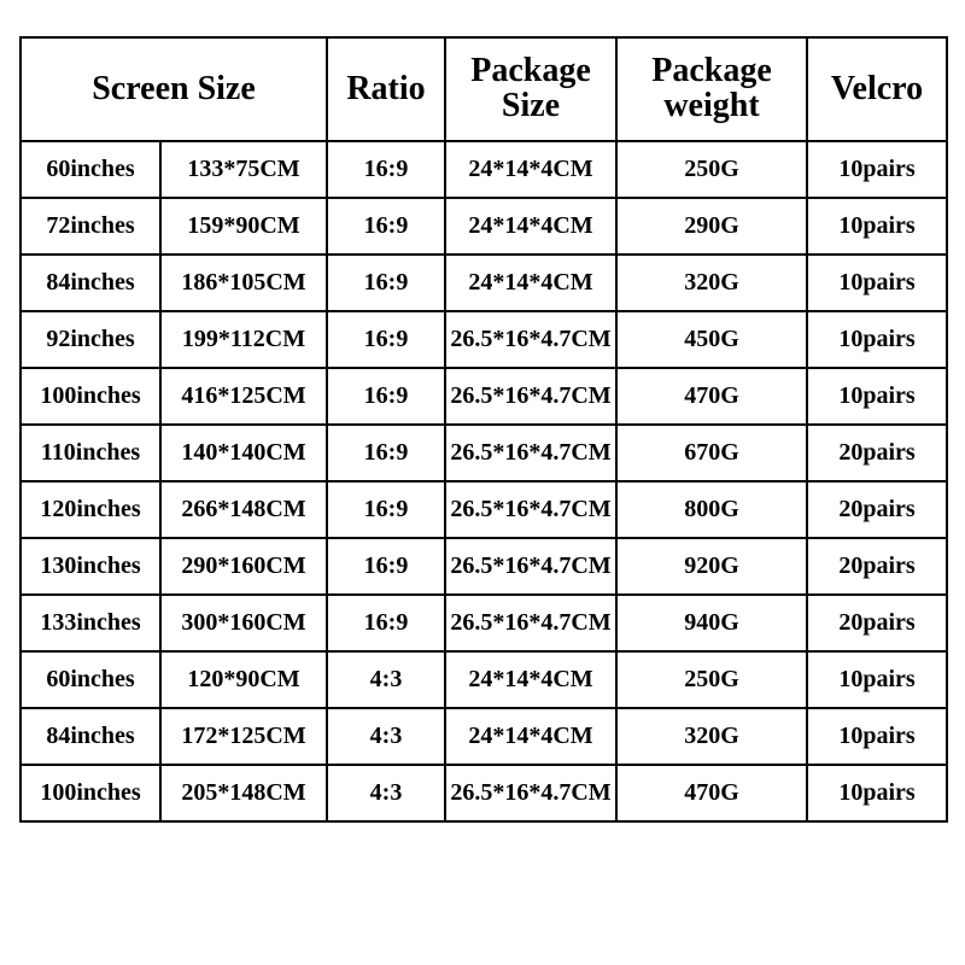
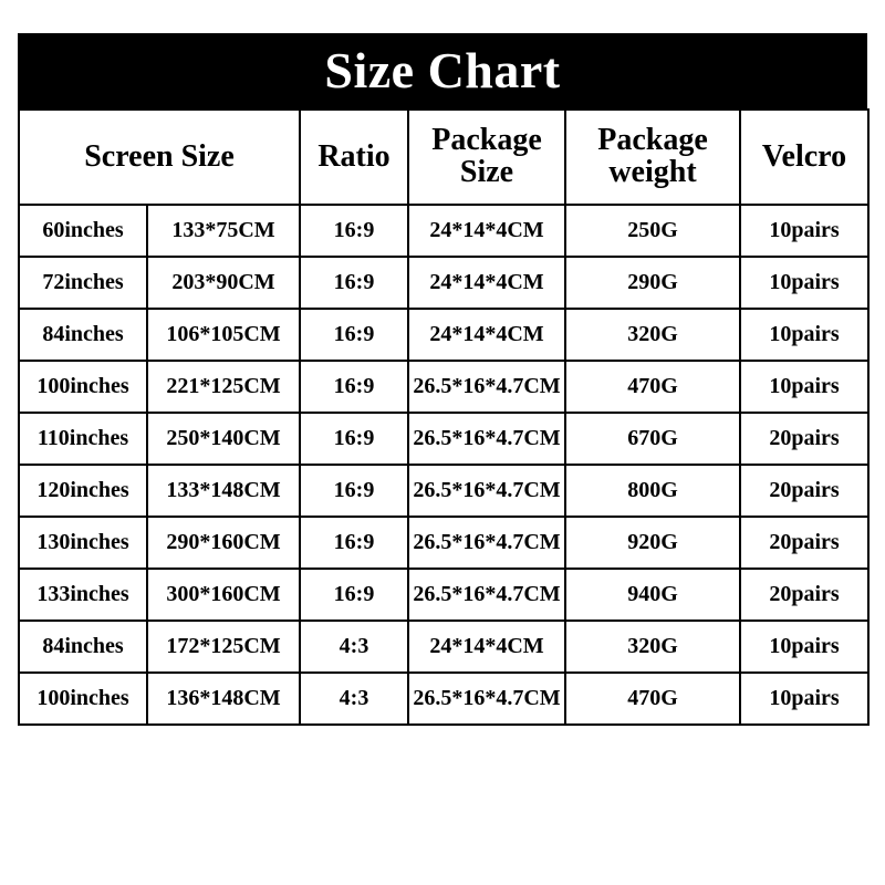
+ Size Chart
  Screen Size	Ratio	Package Size	Package weight	Velcro
  60inches	133*75CM	16:9	24*14*4CM	250G	10pairs
- 72inches	159*90CM	16:9	24*14*4CM	290G	10pairs
+ 72inches	203*90CM	16:9	24*14*4CM	290G	10pairs
- 84inches	186*105CM	16:9	24*14*4CM	320G	10pairs
+ 84inches	106*105CM	16:9	24*14*4CM	320G	10pairs
- 92inches	199*112CM	16:9	26.5*16*4.7CM	450G	10pairs
- 100inches	416*125CM	16:9	26.5*16*4.7CM	470G	10pairs
+ 100inches	221*125CM	16:9	26.5*16*4.7CM	470G	10pairs
- 110inches	140*140CM	16:9	26.5*16*4.7CM	670G	20pairs
+ 110inches	250*140CM	16:9	26.5*16*4.7CM	670G	20pairs
- 120inches	266*148CM	16:9	26.5*16*4.7CM	800G	20pairs
+ 120inches	133*148CM	16:9	26.5*16*4.7CM	800G	20pairs
  130inches	290*160CM	16:9	26.5*16*4.7CM	920G	20pairs
  133inches	300*160CM	16:9	26.5*16*4.7CM	940G	20pairs
- 60inches	120*90CM	4:3	24*14*4CM	250G	10pairs
  84inches	172*125CM	4:3	24*14*4CM	320G	10pairs
- 100inches	205*148CM	4:3	26.5*16*4.7CM	470G	10pairs
+ 100inches	136*148CM	4:3	26.5*16*4.7CM	470G	10pairs
